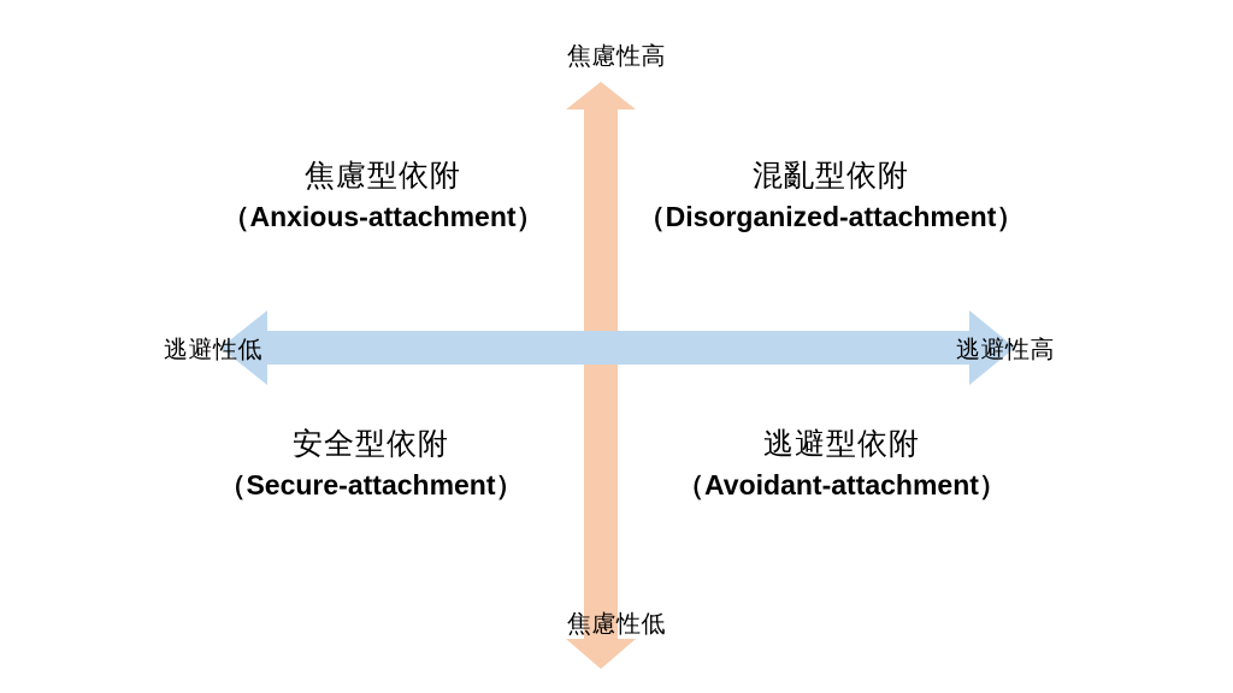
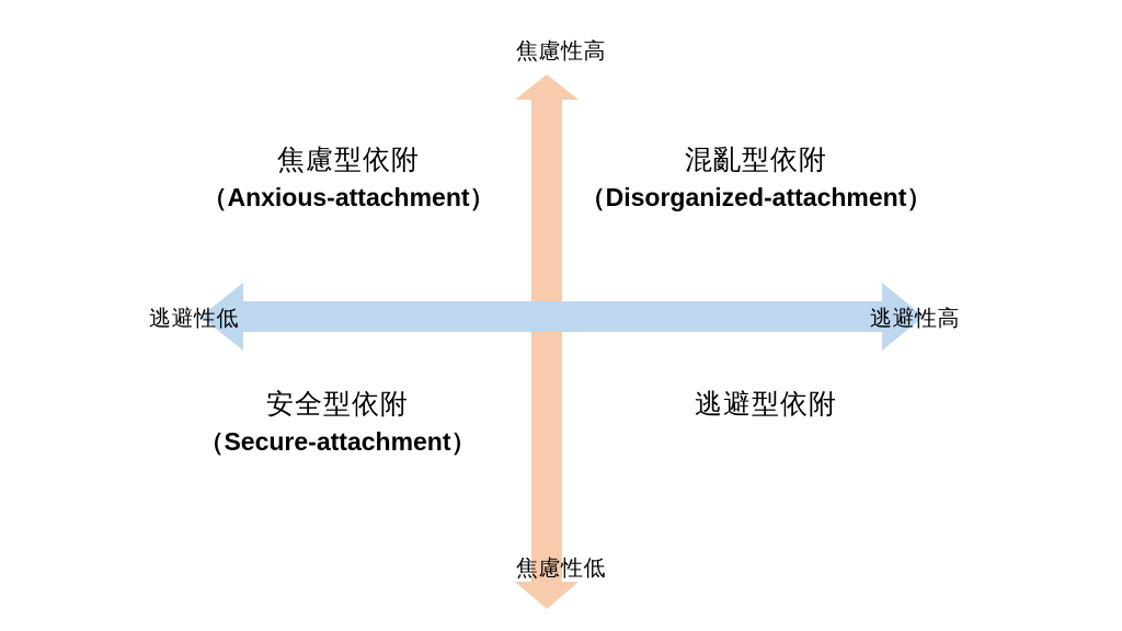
  焦慮性高
  焦慮性低
  逃避性低
  逃避性高
  焦慮型依附
  （Anxious-attachment）
  混亂型依附
  （Disorganized-attachment）
  安全型依附
  （Secure-attachment）
  逃避型依附
- （Avoidant-attachment）
